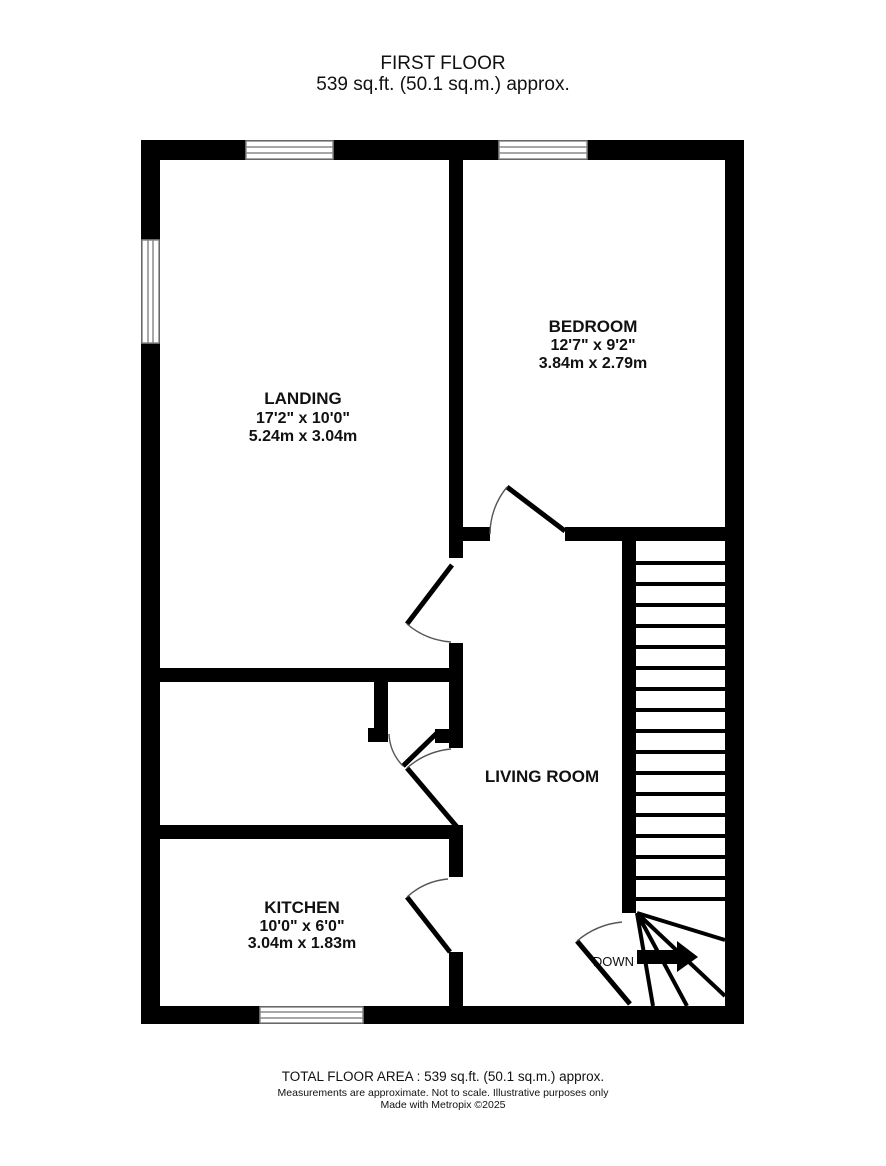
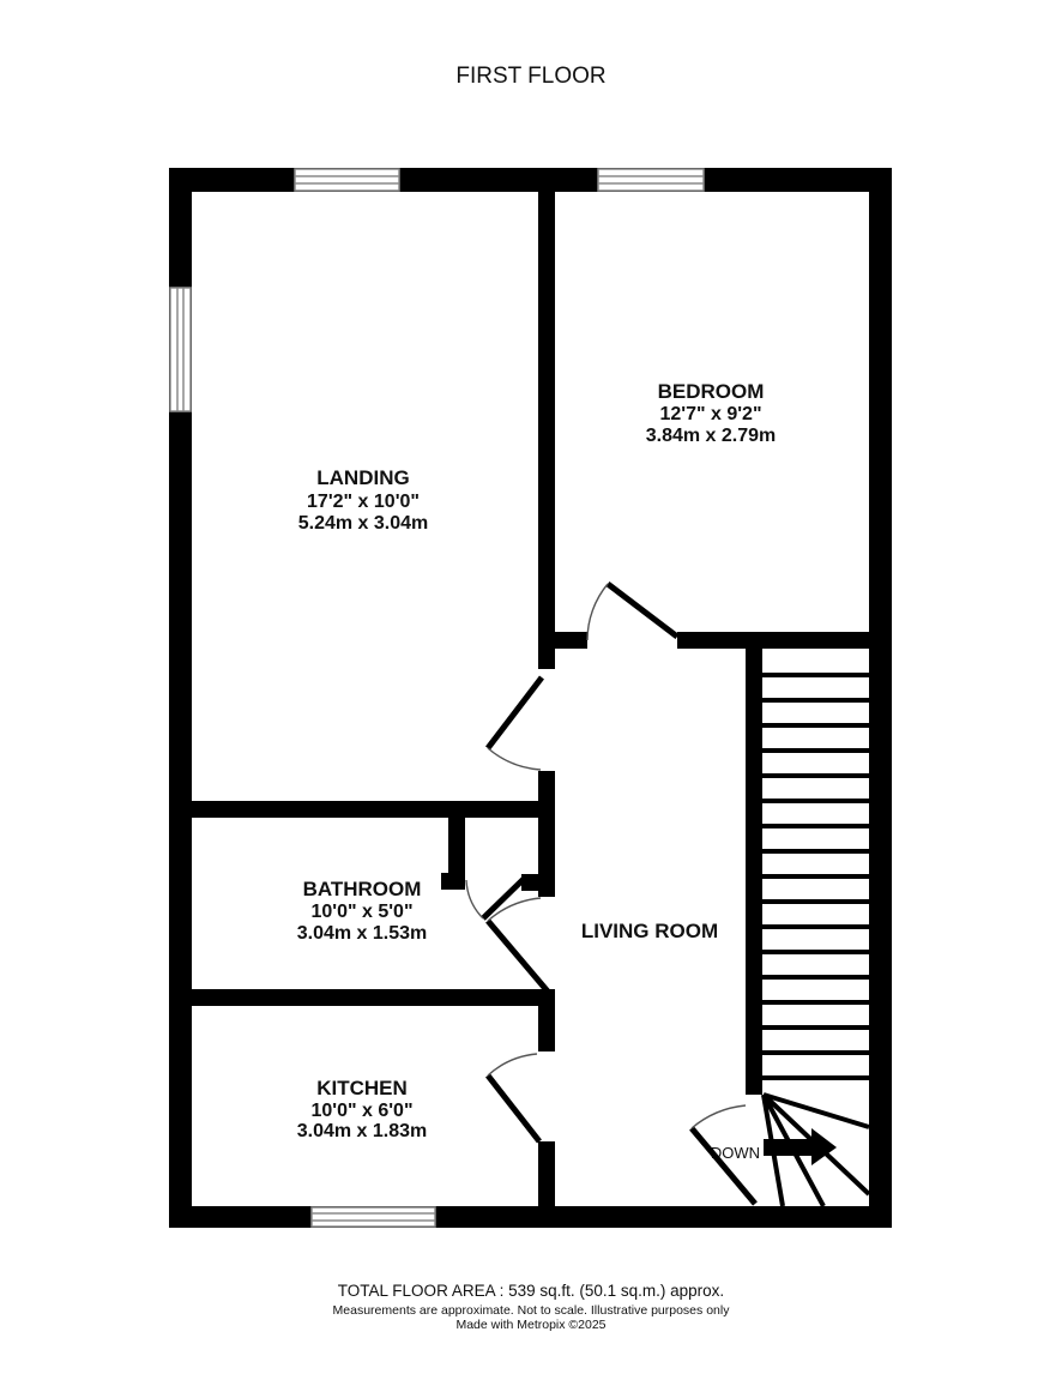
  FIRST FLOOR
- 539 sq.ft. (50.1 sq.m.) approx.
  DOWN
  LANDING
  17'2" x 10'0"
  5.24m x 3.04m
  BEDROOM
  12'7" x 9'2"
  3.84m x 2.79m
+ BATHROOM
+ 10'0" x 5'0"
+ 3.04m x 1.53m
  KITCHEN
  10'0" x 6'0"
  3.04m x 1.83m
  LIVING ROOM
  TOTAL FLOOR AREA : 539 sq.ft. (50.1 sq.m.) approx.
  Measurements are approximate. Not to scale. Illustrative purposes only
  Made with Metropix ©2025
